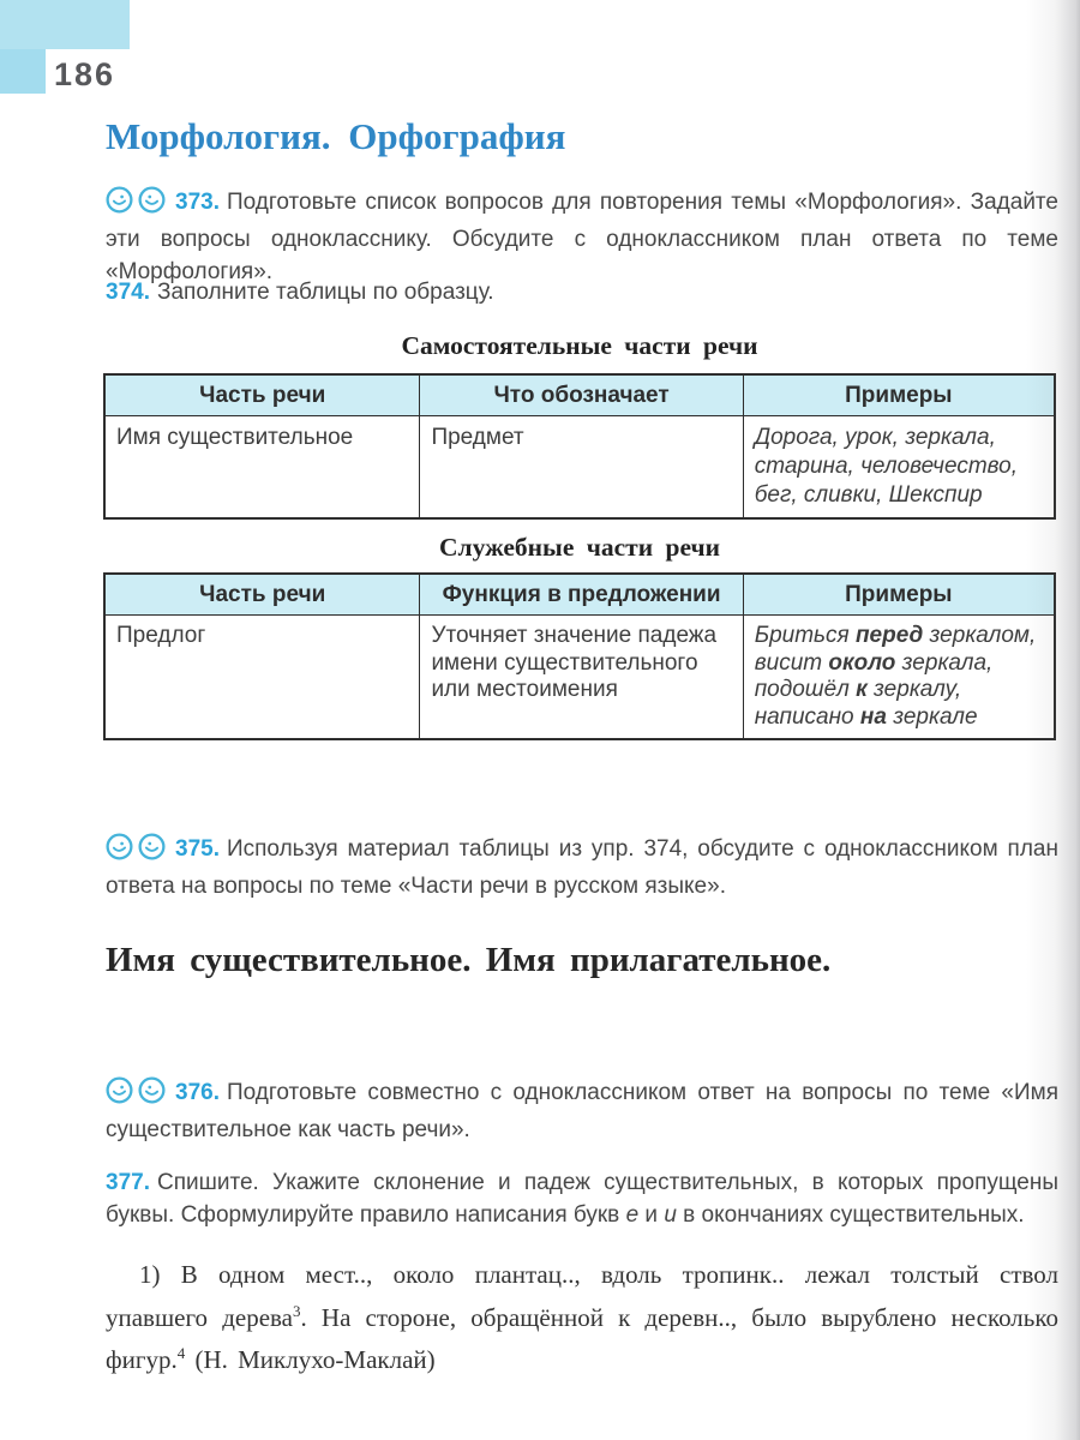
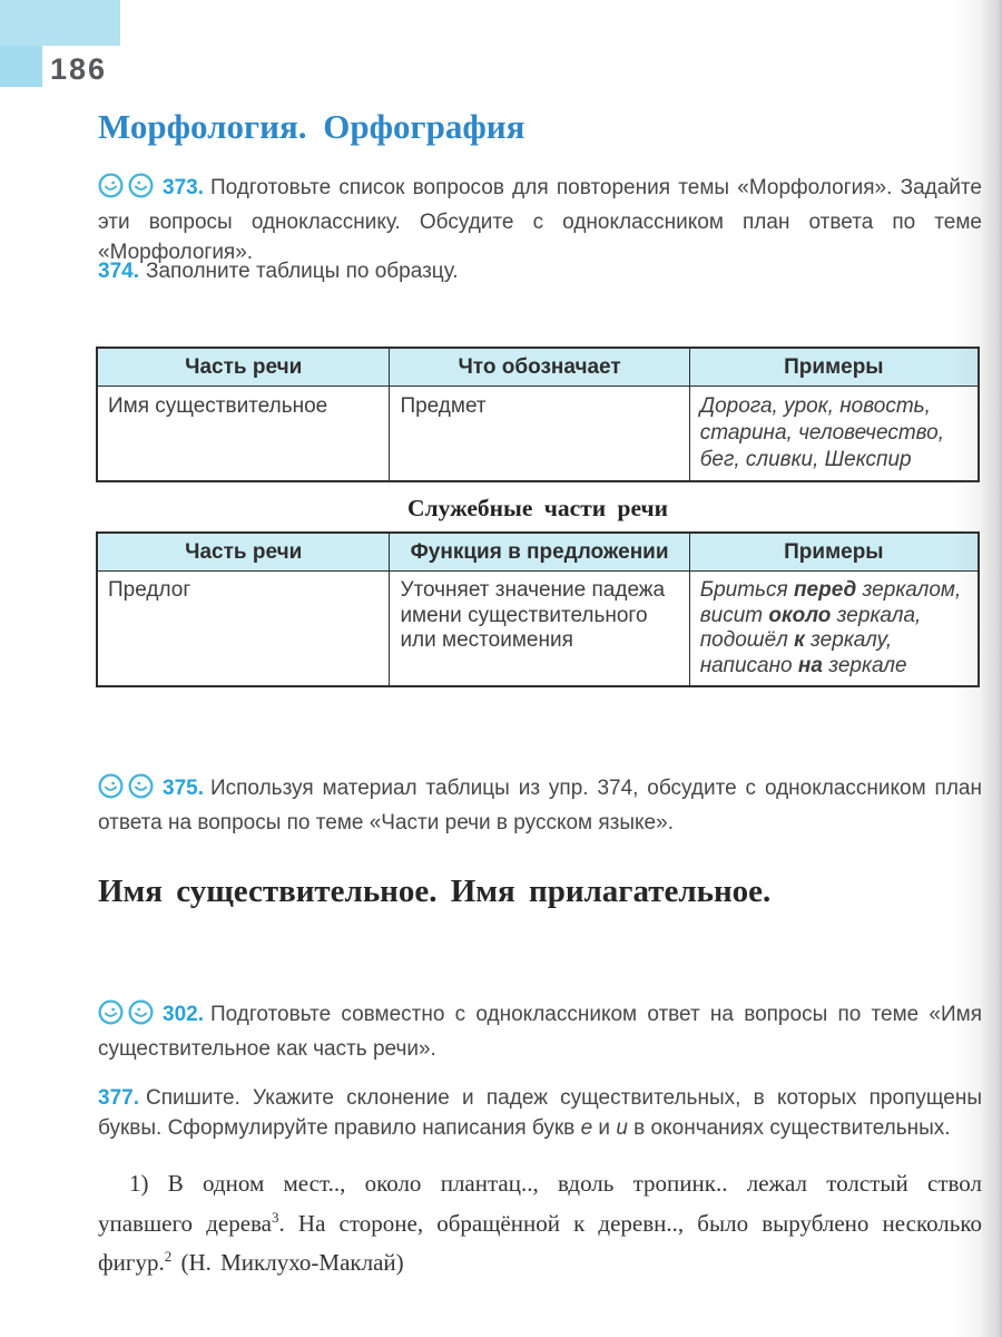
  186
  Морфология. Орфография
  373. Подготовьте список вопросов для повторения темы «Морфология». Зада эти вопросы однокласснику. Обсудите с одноклассником план ответа по т «Морфология».
  374. Заполните таблицы по образцу.
- Самостоятельные части речи
  Часть речи	Что обозначает	Примеры
- Имя существительное	Предмет	Дорога, урок, зеркала, старина, человечество, бег, сливки, Шекспир
+ Имя существительное	Предмет	Дорога, урок, новость, старина, человечество, бег, сливки, Шекспир
  Служебные части речи
  Часть речи	Функция в предложении	Примеры
  Предлог	Уточняет значение падежа имени существительного или местоимения	Бриться перед зеркалом висит около зеркала, подошёл к зеркалу, написано на зеркале
  375. Используя материал таблицы из упр. 374, обсудите с одноклассником п ответа на вопросы по теме «Части речи в русском языке».
  Имя существительное. Имя прилагательное.
- 376. Подготовьте совместно с одноклассником ответ на вопросы по теме «И существительное как часть речи».
+ 302. Подготовьте совместно с одноклассником ответ на вопросы по теме «И существительное как часть речи».
  377. Спишите. Укажите склонение и падеж существительных, в которых пропуще буквы. Сформулируйте правило написания букв е и и в окончаниях существительных.
- 1) В одном мест.., около плантац.., вдоль тропинк.. лежал толстый ст упавшего дерева3. На стороне, обращённой к деревн.., было вырублено нескол фигур.4 (Н. Миклухо-Маклай)
+ 1) В одном мест.., около плантац.., вдоль тропинк.. лежал толстый ст упавшего дерева3. На стороне, обращённой к деревн.., было вырублено нескол фигур.2 (Н. Миклухо-Маклай)
